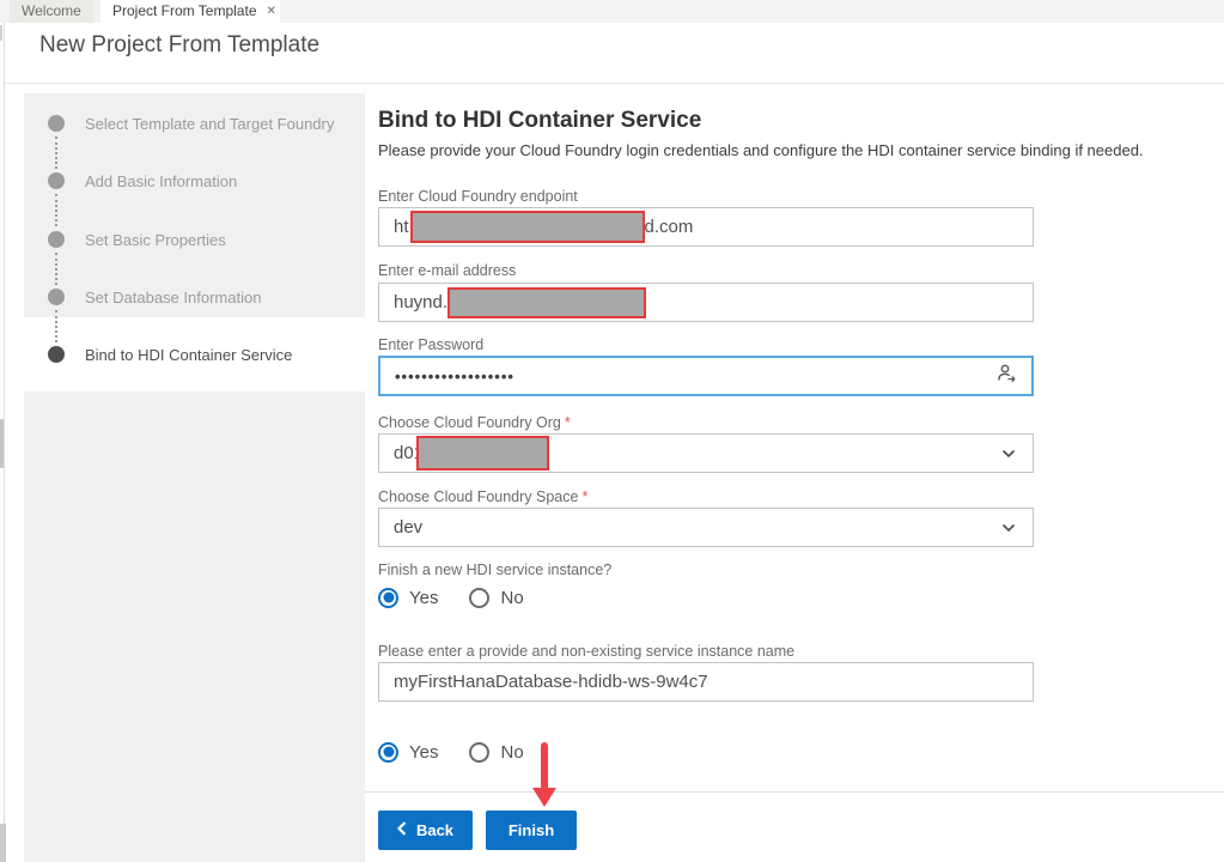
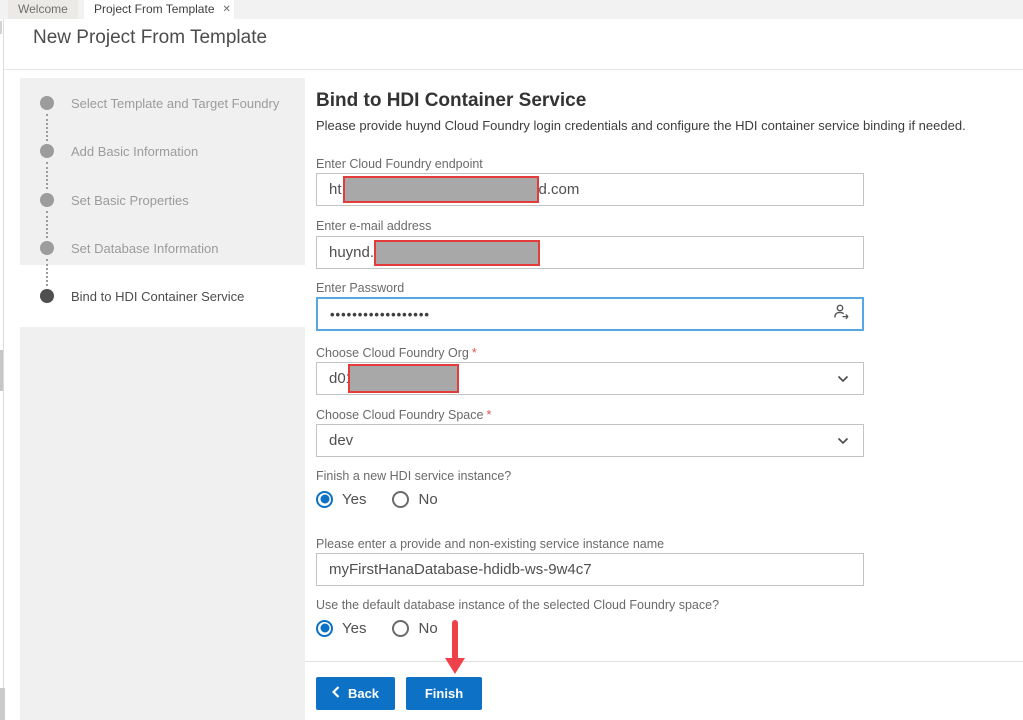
  Welcome
  Project From Template
  ✕
  New Project From Template
  Select Template and Target Foundry
  Add Basic Information
  Set Basic Properties
  Set Database Information
  Bind to HDI Container Service
  Bind to HDI Container Service
- Please provide your Cloud Foundry login credentials and configure the HDI container service binding if needed.
+ Please provide huynd Cloud Foundry login credentials and configure the HDI container service binding if needed.
  Enter Cloud Foundry endpoint
  ht
  d.com
  Enter e-mail address
  huynd.
  Enter Password
  ••••••••••••••••••
  Choose Cloud Foundry Org *
  Choose Cloud Foundry Space *
  dev
  Finish a new HDI service instance?
  Yes
  No
  Please enter a provide and non-existing service instance name
  myFirstHanaDatabase-hdidb-ws-9w4c7
+ Use the default database instance of the selected Cloud Foundry space?
  Yes
  No
  Back
  Finish
